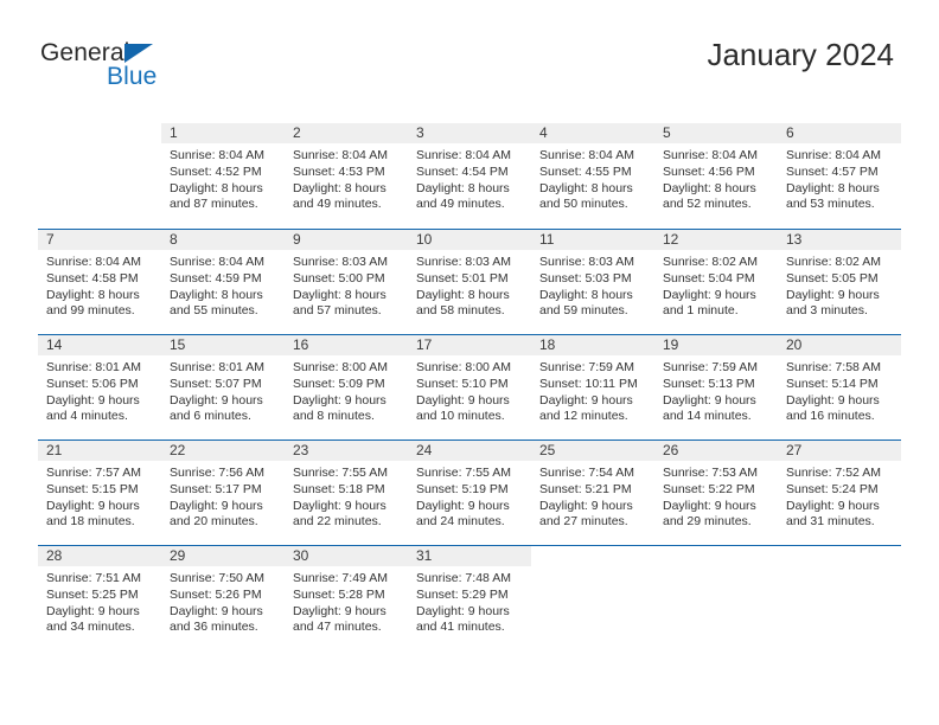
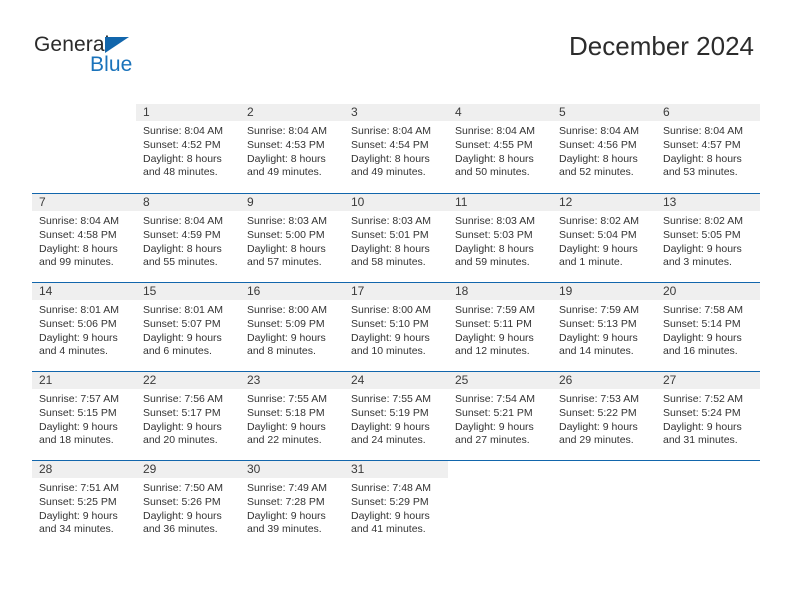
  General
  Blue
- January 2024
+ December 2024
  1
  Sunrise: 8:04 AM
  Sunset: 4:52 PM
  Daylight: 8 hours
- and 87 minutes.
+ and 48 minutes.
  2
  Sunrise: 8:04 AM
  Sunset: 4:53 PM
  Daylight: 8 hours
  and 49 minutes.
  3
  Sunrise: 8:04 AM
  Sunset: 4:54 PM
  Daylight: 8 hours
  and 49 minutes.
  4
  Sunrise: 8:04 AM
  Sunset: 4:55 PM
  Daylight: 8 hours
  and 50 minutes.
  5
  Sunrise: 8:04 AM
  Sunset: 4:56 PM
  Daylight: 8 hours
  and 52 minutes.
  6
  Sunrise: 8:04 AM
  Sunset: 4:57 PM
  Daylight: 8 hours
  and 53 minutes.
  7
  Sunrise: 8:04 AM
  Sunset: 4:58 PM
  Daylight: 8 hours
  and 99 minutes.
  8
  Sunrise: 8:04 AM
  Sunset: 4:59 PM
  Daylight: 8 hours
  and 55 minutes.
  9
  Sunrise: 8:03 AM
  Sunset: 5:00 PM
  Daylight: 8 hours
  and 57 minutes.
  10
  Sunrise: 8:03 AM
  Sunset: 5:01 PM
  Daylight: 8 hours
  and 58 minutes.
  11
  Sunrise: 8:03 AM
  Sunset: 5:03 PM
  Daylight: 8 hours
  and 59 minutes.
  12
  Sunrise: 8:02 AM
  Sunset: 5:04 PM
  Daylight: 9 hours
  and 1 minute.
  13
  Sunrise: 8:02 AM
  Sunset: 5:05 PM
  Daylight: 9 hours
  and 3 minutes.
  14
  Sunrise: 8:01 AM
  Sunset: 5:06 PM
  Daylight: 9 hours
  and 4 minutes.
  15
  Sunrise: 8:01 AM
  Sunset: 5:07 PM
  Daylight: 9 hours
  and 6 minutes.
  16
  Sunrise: 8:00 AM
  Sunset: 5:09 PM
  Daylight: 9 hours
  and 8 minutes.
  17
  Sunrise: 8:00 AM
  Sunset: 5:10 PM
  Daylight: 9 hours
  and 10 minutes.
  18
  Sunrise: 7:59 AM
- Sunset: 10:11 PM
+ Sunset: 5:11 PM
  Daylight: 9 hours
  and 12 minutes.
  19
  Sunrise: 7:59 AM
  Sunset: 5:13 PM
  Daylight: 9 hours
  and 14 minutes.
  20
  Sunrise: 7:58 AM
  Sunset: 5:14 PM
  Daylight: 9 hours
  and 16 minutes.
  21
  Sunrise: 7:57 AM
  Sunset: 5:15 PM
  Daylight: 9 hours
  and 18 minutes.
  22
  Sunrise: 7:56 AM
  Sunset: 5:17 PM
  Daylight: 9 hours
  and 20 minutes.
  23
  Sunrise: 7:55 AM
  Sunset: 5:18 PM
  Daylight: 9 hours
  and 22 minutes.
  24
  Sunrise: 7:55 AM
  Sunset: 5:19 PM
  Daylight: 9 hours
  and 24 minutes.
  25
  Sunrise: 7:54 AM
  Sunset: 5:21 PM
  Daylight: 9 hours
  and 27 minutes.
  26
  Sunrise: 7:53 AM
  Sunset: 5:22 PM
  Daylight: 9 hours
  and 29 minutes.
  27
  Sunrise: 7:52 AM
  Sunset: 5:24 PM
  Daylight: 9 hours
  and 31 minutes.
  28
  Sunrise: 7:51 AM
  Sunset: 5:25 PM
  Daylight: 9 hours
  and 34 minutes.
  29
  Sunrise: 7:50 AM
  Sunset: 5:26 PM
  Daylight: 9 hours
  and 36 minutes.
  30
  Sunrise: 7:49 AM
- Sunset: 5:28 PM
+ Sunset: 7:28 PM
  Daylight: 9 hours
- and 47 minutes.
+ and 39 minutes.
  31
  Sunrise: 7:48 AM
  Sunset: 5:29 PM
  Daylight: 9 hours
  and 41 minutes.
